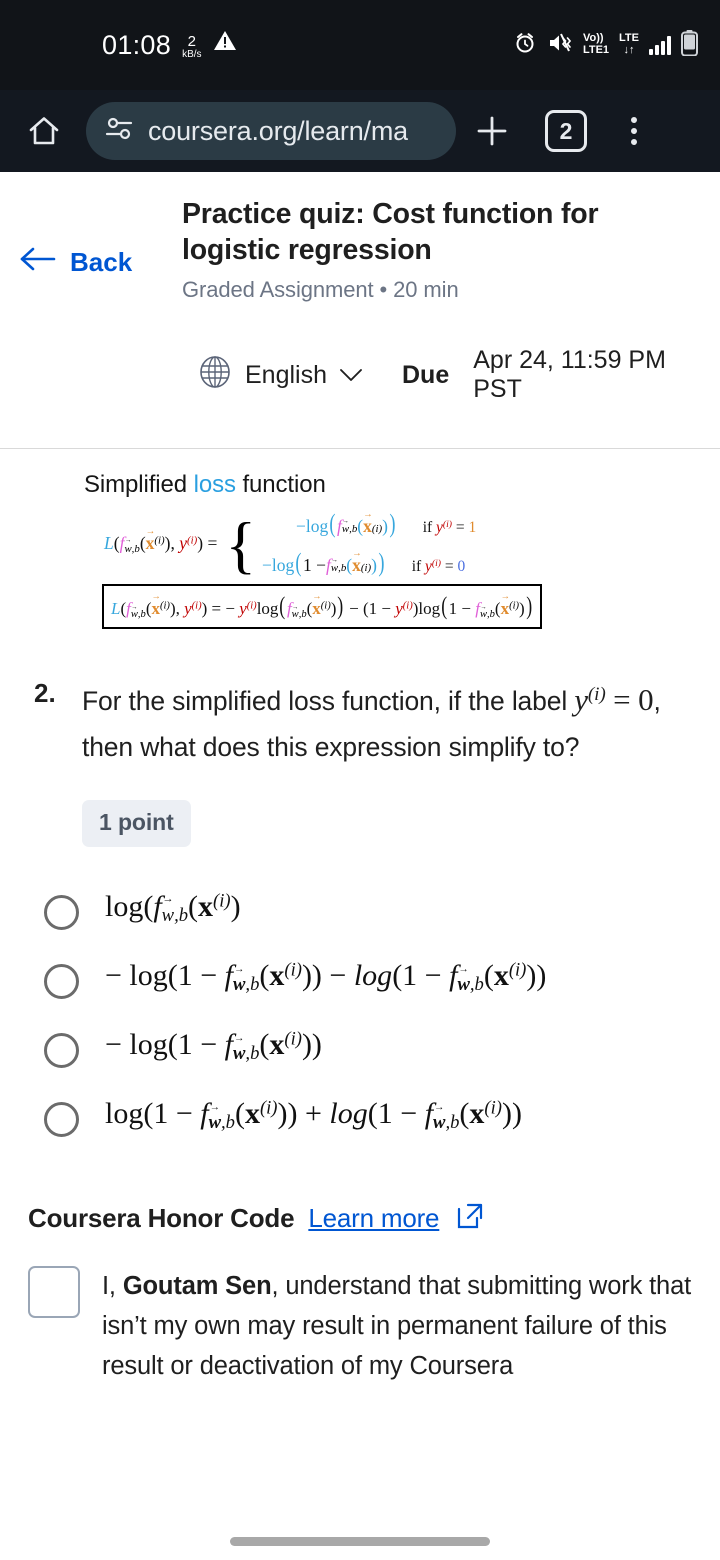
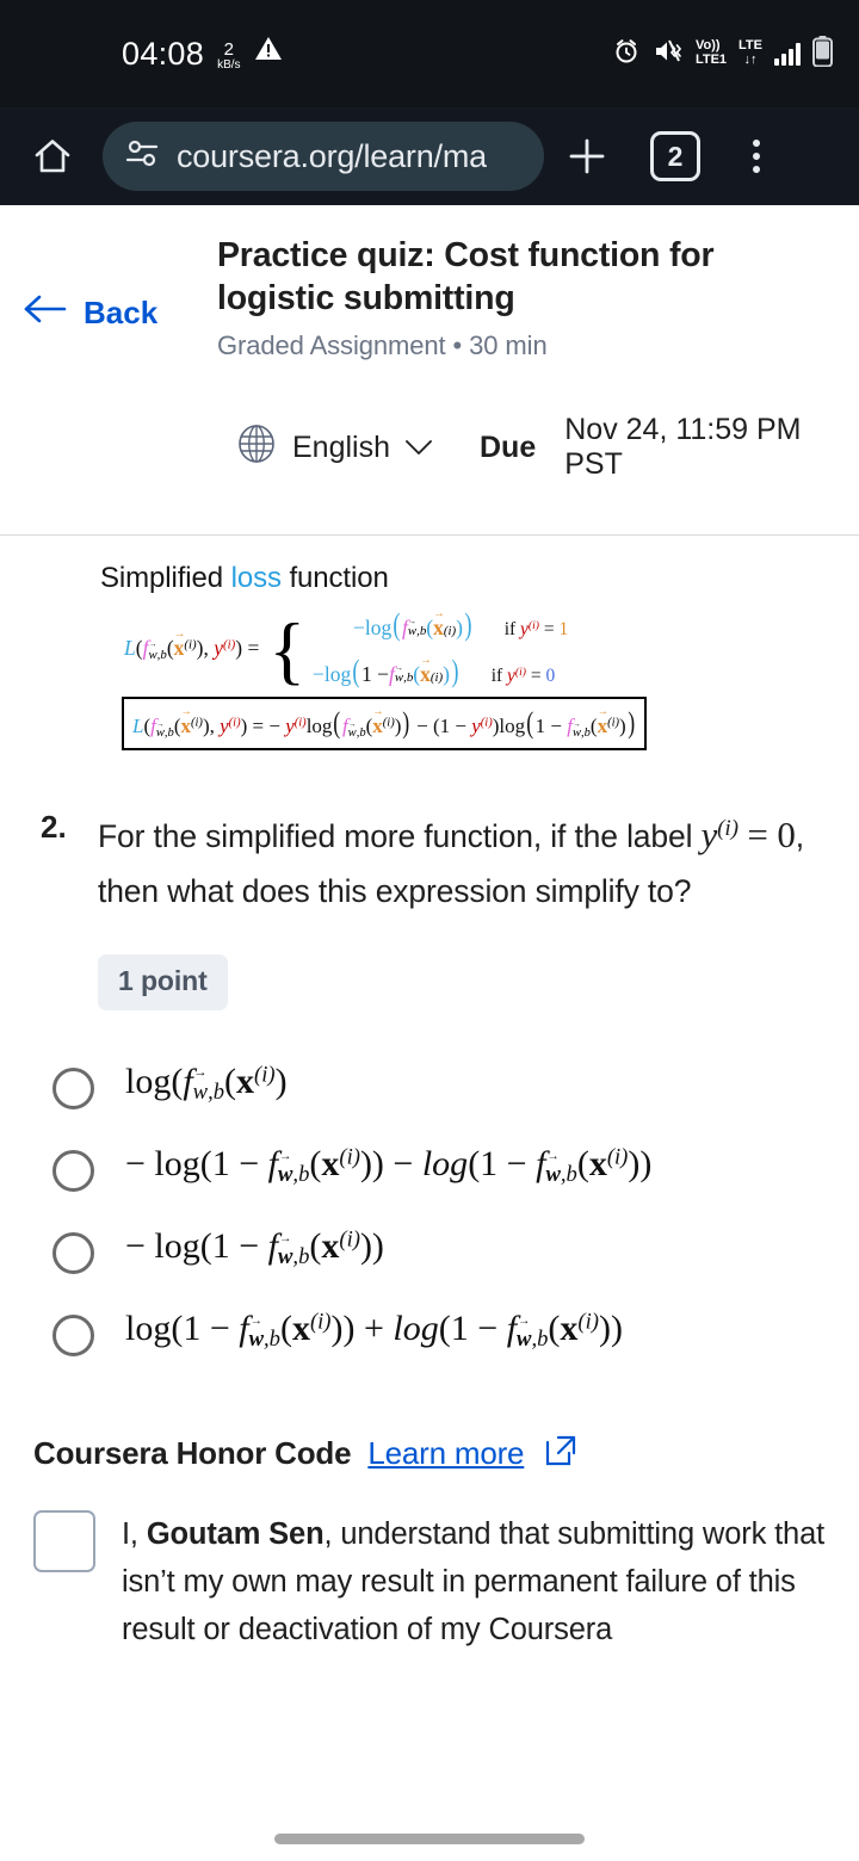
- 01:08
+ 04:08
  2
  kB/s
  Vo))
  LTE1
  LTE
  ↓↑
  coursera.org/learn/ma
  2
  Back
- Practice quiz: Cost function for logistic regression
+ Practice quiz: Cost function for logistic submitting
- Graded Assignment • 20 min
+ Graded Assignment • 30 min
  English
  Due
- Apr 24, 11:59 PM PST
+ Nov 24, 11:59 PM PST
  Simplified loss function
  L(fw,b(x(i)), y(i)) =
  {
  −log
  (
  f
  w,b
  (
  x
  (i)
  )
  )
  if y(i) = 1
  −log
  (
  1 −
  f
  w,b
  (
  x
  (i)
  )
  )
  if y(i) = 0
  L(fw,b(x(i)), y(i)) = − y(i)log(fw,b(x(i))) − (1 − y(i))log(1 − fw,b(x(i)))
  2.
- For the simplified loss function, if the label y(i) = 0, then what does this expression simplify to?
+ For the simplified more function, if the label y(i) = 0, then what does this expression simplify to?
  1 point
  log(fw,b(x(i))
  − log(1 − fw,b(x(i))) − log(1 − fw,b(x(i)))
  − log(1 − fw,b(x(i)))
  log(1 − fw,b(x(i))) + log(1 − fw,b(x(i)))
  Coursera Honor Code
  Learn more
  I, Goutam Sen, understand that submitting work that isn’t my own may result in permanent failure of this result or deactivation of my Coursera
